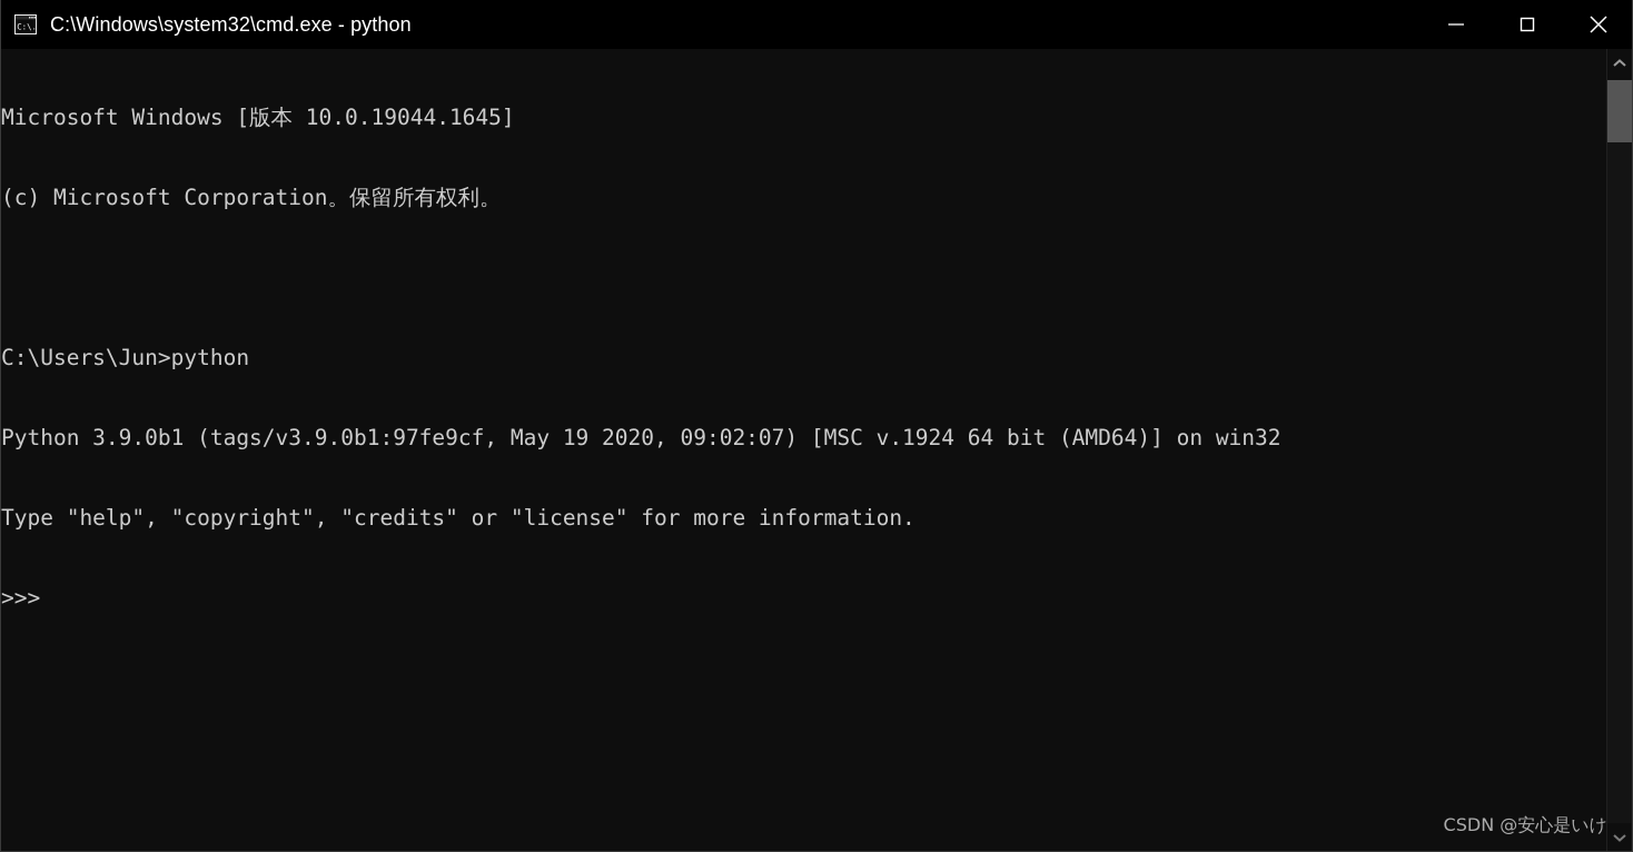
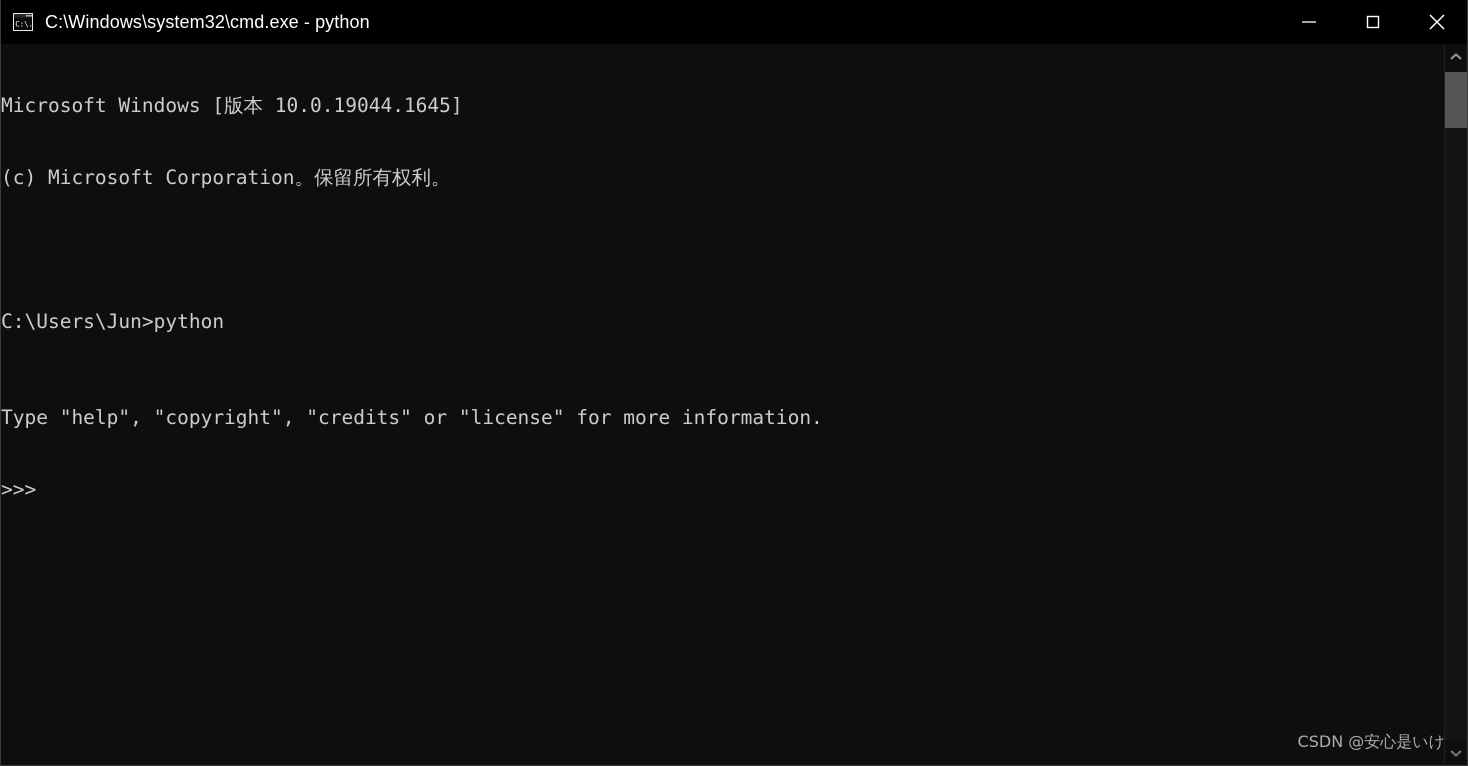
  C:\.
  C:\Windows\system32\cmd.exe - python
  Microsoft Windows [版本 10.0.19044.1645]
  (c) Microsoft Corporation。保留所有权利。
  C:\Users\Jun>python
- Python 3.9.0b1 (tags/v3.9.0b1:97fe9cf, May 19 2020, 09:02:07) [MSC v.1924 64 bit (AMD64)] on win32
  Type "help", "copyright", "credits" or "license" for more information.
  >>>
  CSDN @安心是いけ
